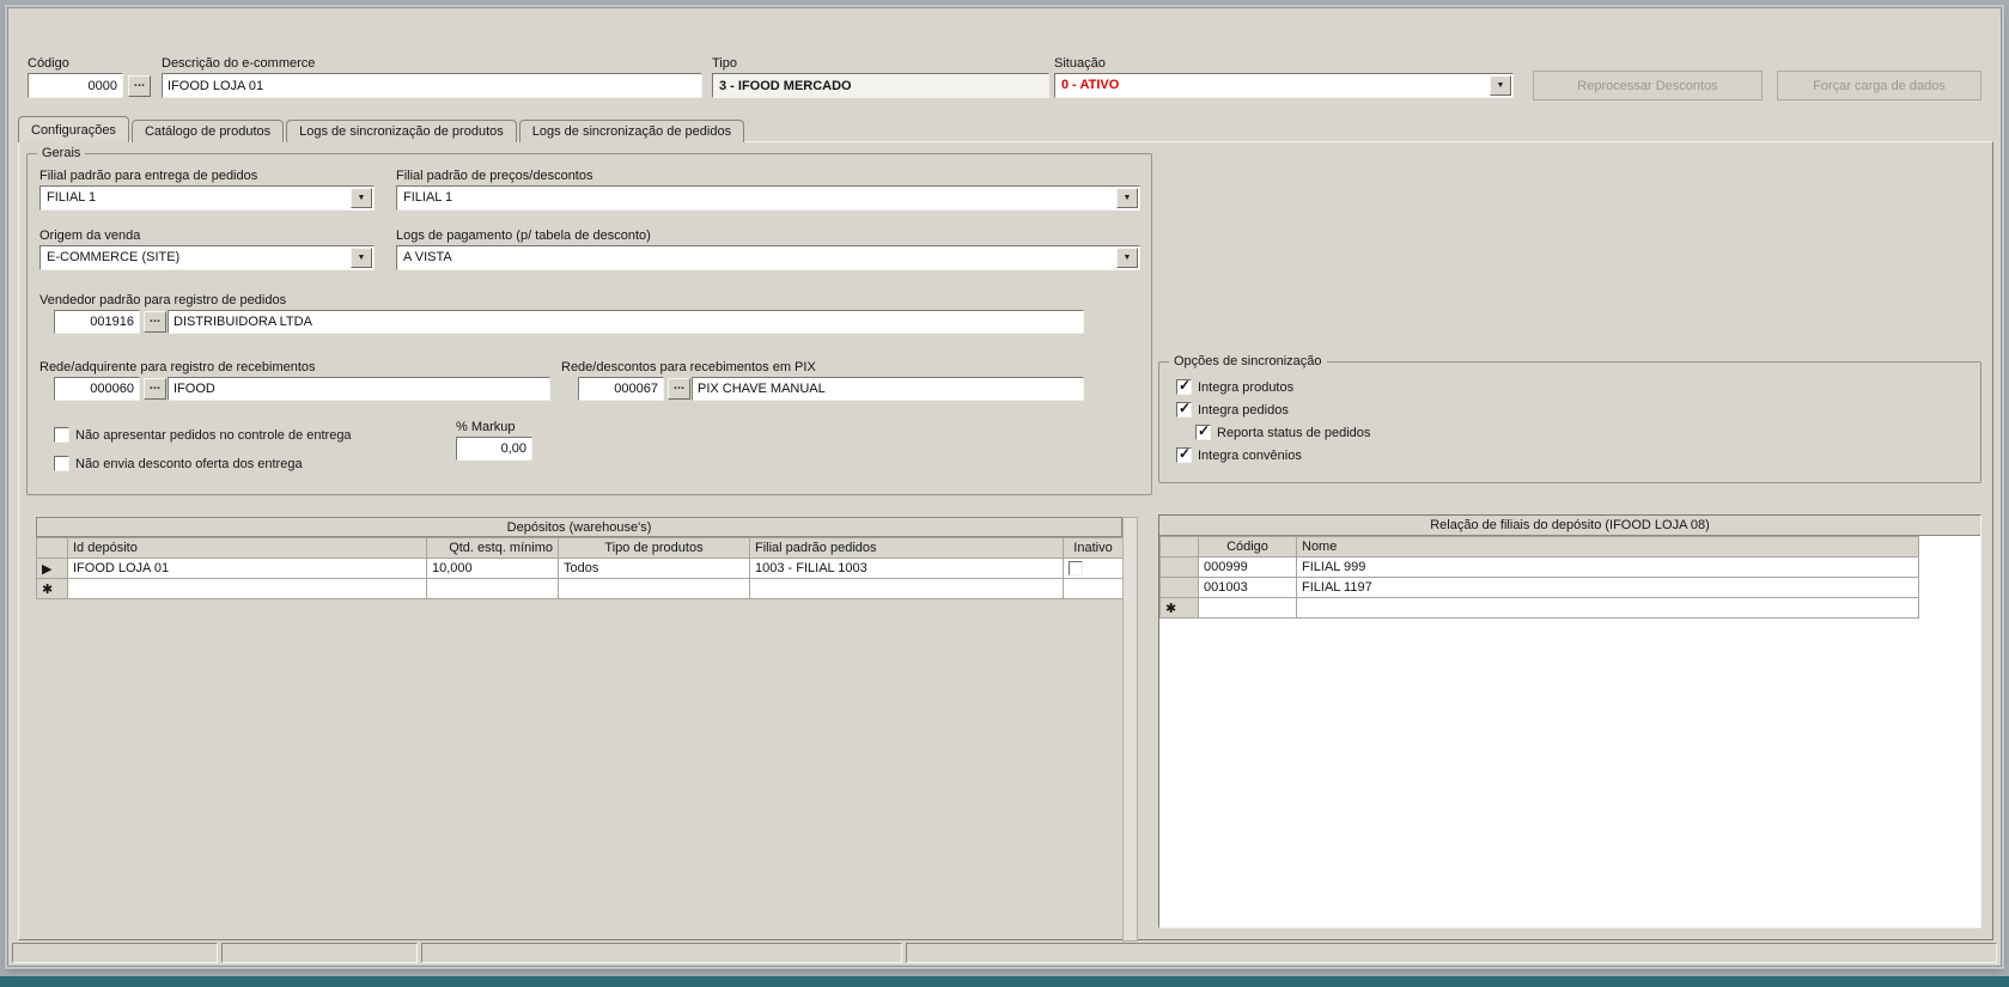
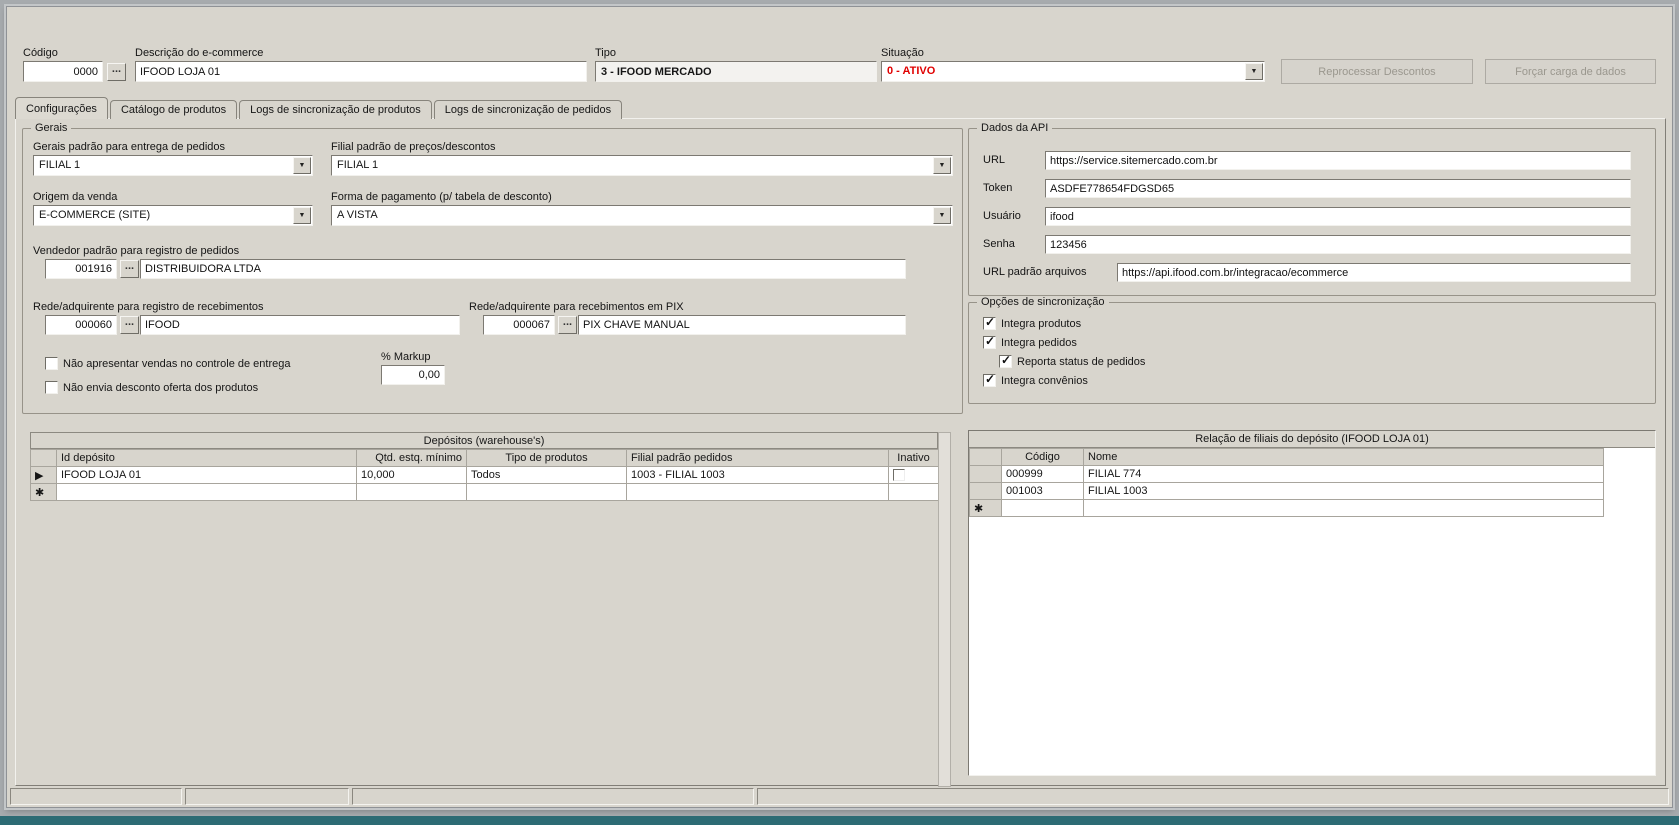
  Código
  0000
  ...
  Descrição do e-commerce
  IFOOD LOJA 01
  Tipo
  3 - IFOOD MERCADO
  Situação
  0 - ATIVO
  Reprocessar Descontos
  Forçar carga de dados
  Configurações
  Catálogo de produtos
  Logs de sincronização de produtos
  Logs de sincronização de pedidos
  Gerais
- Filial padrão para entrega de pedidos
+ Gerais padrão para entrega de pedidos
  FILIAL 1
  Filial padrão de preços/descontos
  FILIAL 1
  Origem da venda
  E-COMMERCE (SITE)
- Logs de pagamento (p/ tabela de desconto)
+ Forma de pagamento (p/ tabela de desconto)
  A VISTA
  Vendedor padrão para registro de pedidos
  001916
  ...
  DISTRIBUIDORA LTDA
  Rede/adquirente para registro de recebimentos
- Rede/descontos para recebimentos em PIX
+ Rede/adquirente para recebimentos em PIX
  000060
  ...
  IFOOD
  000067
  ...
  PIX CHAVE MANUAL
- Não apresentar pedidos no controle de entrega
+ Não apresentar vendas no controle de entrega
- Não envia desconto oferta dos entrega
+ Não envia desconto oferta dos produtos
  % Markup
  0,00
+ Dados da API
+ URL
+ https://service.sitemercado.com.br
+ Token
+ ASDFE778654FDGSD65
+ Usuário
+ ifood
+ Senha
+ 123456
+ URL padrão arquivos
+ https://api.ifood.com.br/integracao/ecommerce
  Opções de sincronização
  Integra produtos
  Integra pedidos
  Reporta status de pedidos
  Integra convênios
  Depósitos (warehouse's)
  	Id depósito	Qtd. estq. mínimo	Tipo de produtos	Filial padrão pedidos	Inativo
  ▶	IFOOD LOJA 01	10,000	Todos	1003 - FILIAL 1003
  ✱
- Relação de filiais do depósito (IFOOD LOJA 08)
+ Relação de filiais do depósito (IFOOD LOJA 01)
  	Código	Nome
- 	000999	FILIAL 999
+ 	000999	FILIAL 774
- 	001003	FILIAL 1197
+ 	001003	FILIAL 1003
  ✱
